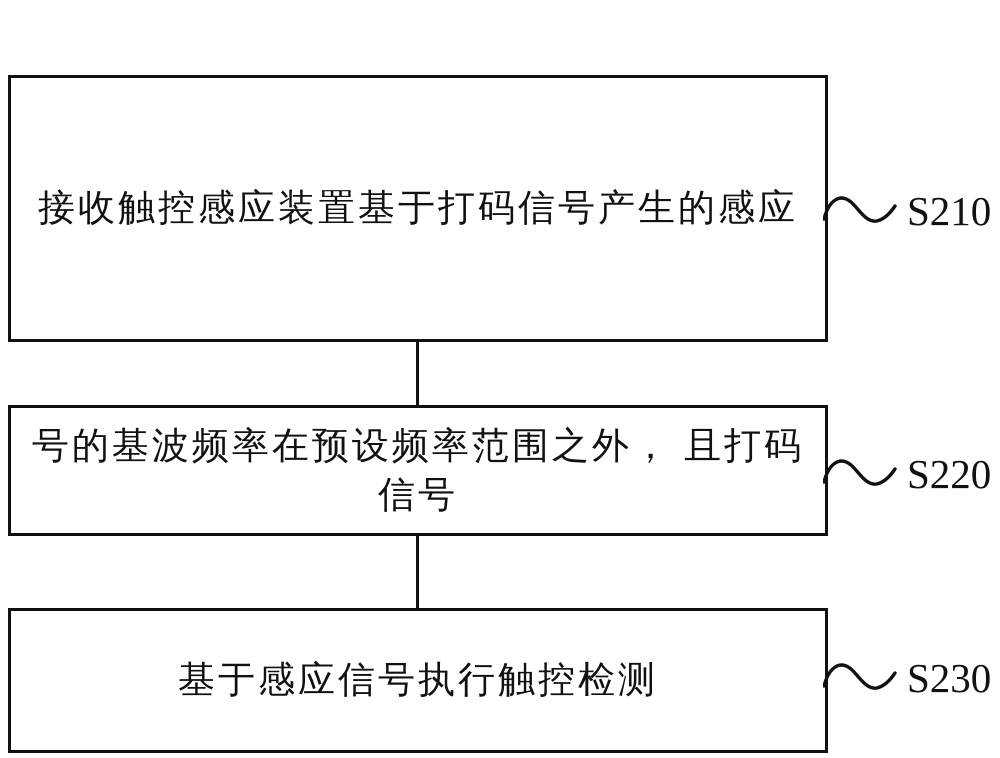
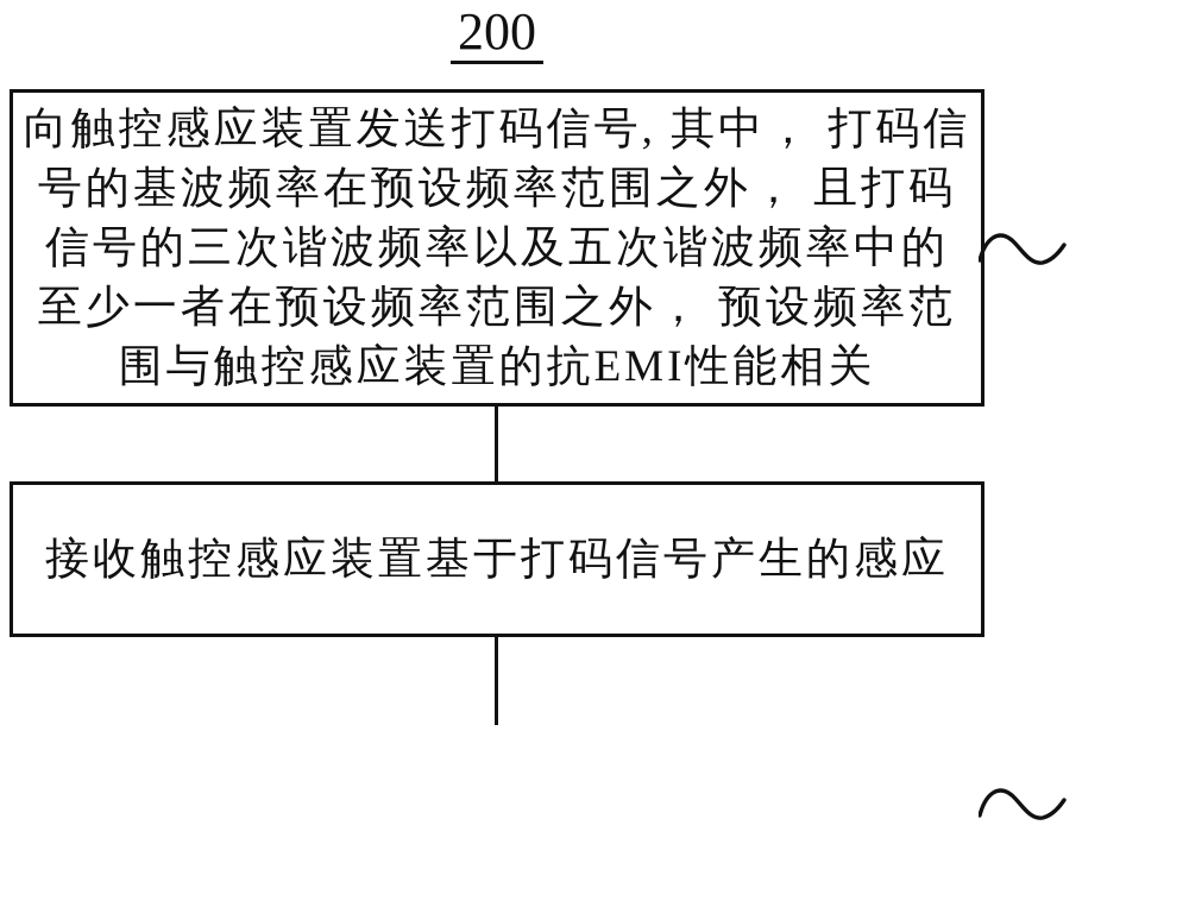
+ 200
+ 向触控感应装置发送打码信号, 其中， 打码信
- 接收触控感应装置基于打码信号产生的感应
+ 号的基波频率在预设频率范围之外， 且打码
+ 信号的三次谐波频率以及五次谐波频率中的
+ 至少一者在预设频率范围之外， 预设频率范
+ 围与触控感应装置的抗EMI性能相关
- 号的基波频率在预设频率范围之外， 且打码
+ 接收触控感应装置基于打码信号产生的感应
- 信号
- 基于感应信号执行触控检测
- S210
- S220
- S230
